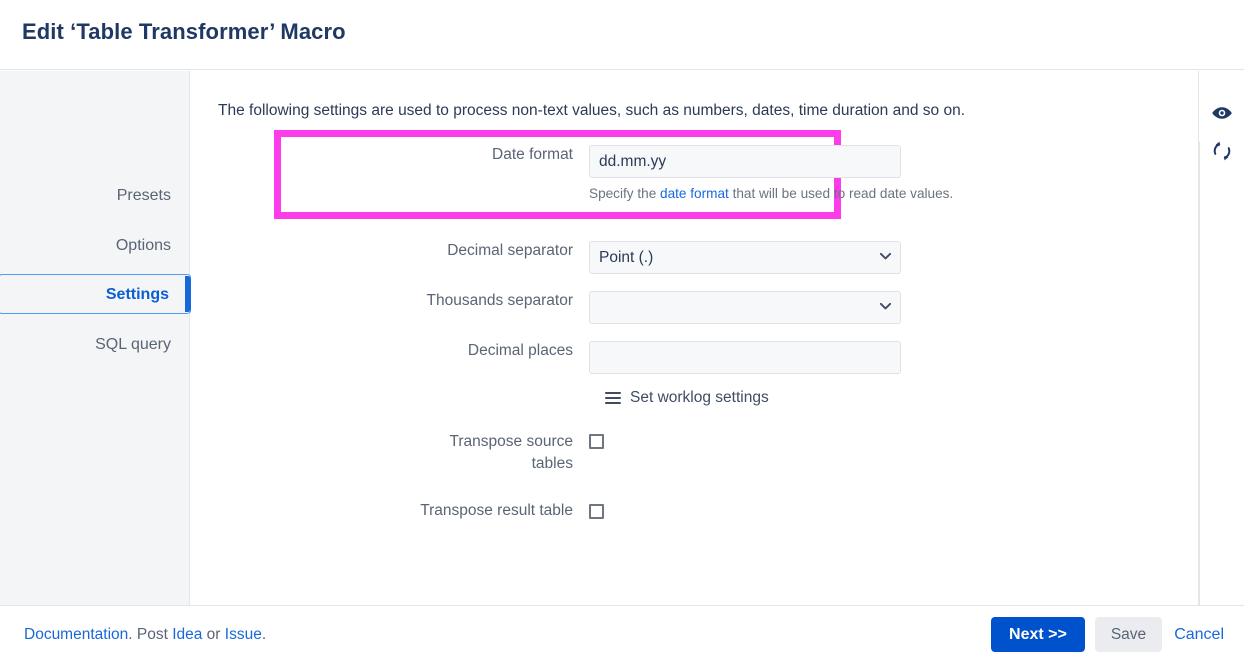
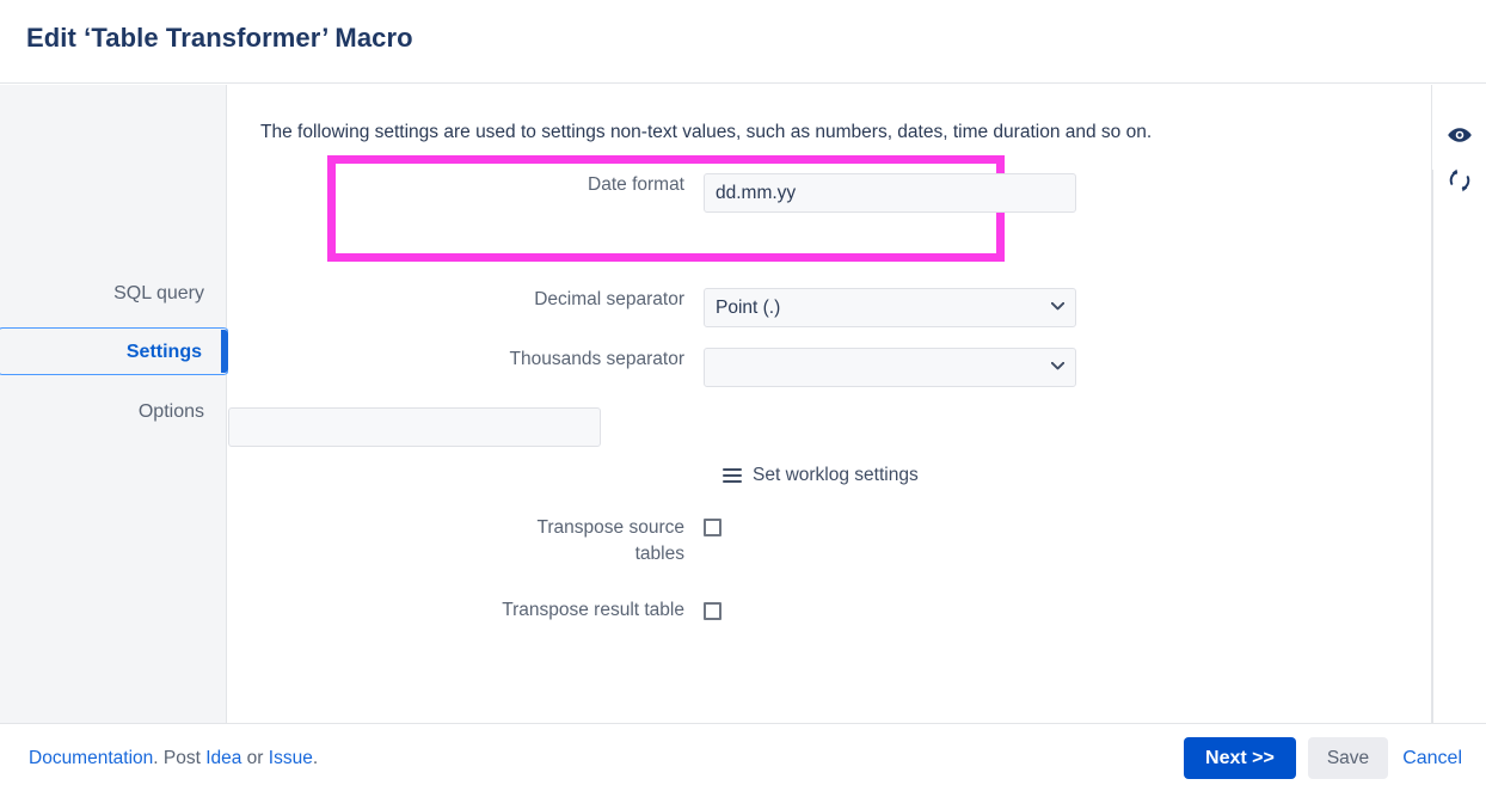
  Edit ‘Table Transformer’ Macro
- Presets
- Options
+ SQL query
  Settings
- SQL query
+ Options
- The following settings are used to process non-text values, such as numbers, dates, time duration and so on.
+ The following settings are used to settings non-text values, such as numbers, dates, time duration and so on.
  Date format
  dd.mm.yy
- Specify the date format that will be used to read date values.
  Decimal separator
  Point (.)
  Thousands separator
- Decimal places
  Set worklog settings
  Transpose source
  tables
  Transpose result table
  Documentation. Post Idea or Issue.
  Next >>
  Save
  Cancel
